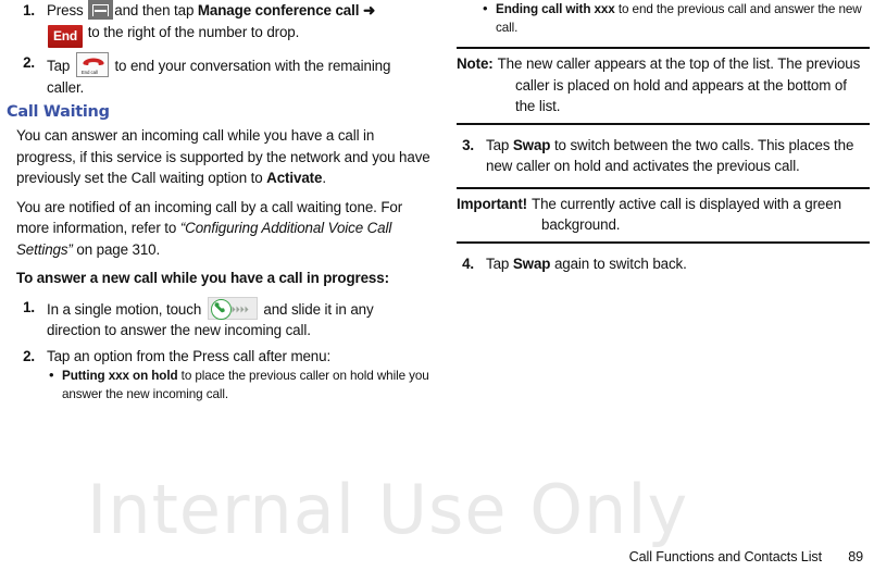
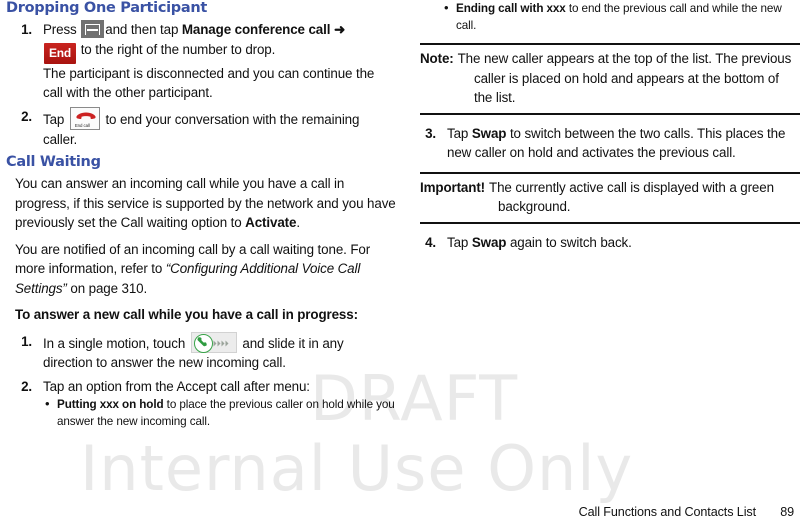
+ DRAFT
+ Dropping One Participant
  1.
  Press and then tap Manage conference call ➜
  End to the right of the number to drop.
+ The participant is disconnected and you can continue the call with the other participant.
  2.
  Tap
  to end your conversation with the remaining caller.
  Call Waiting
  You can answer an incoming call while you have a call in progress, if this service is supported by the network and you have previously set the Call waiting option to Activate.
  You are notified of an incoming call by a call waiting tone. For more information, refer to “Configuring Additional Voice Call Settings” on page 310.
  To answer a new call while you have a call in progress:
  1.
  In a single motion, touch and slide it in any direction to answer the new incoming call.
  2.
- Tap an option from the Press call after menu:
+ Tap an option from the Accept call after menu:
  •
  Putting xxx on hold to place the previous caller on hold while you answer the new incoming call.
  •
- Ending call with xxx to end the previous call and answer the new call.
+ Ending call with xxx to end the previous call and while the new call.
  Note: The new caller appears at the top of the list. The previous caller is placed on hold and appears at the bottom of the list.
  3.
  Tap Swap to switch between the two calls. This places the new caller on hold and activates the previous call.
  Important! The currently active call is displayed with a green background.
  4.
  Tap Swap again to switch back.
  Call Functions and Contacts List 89
